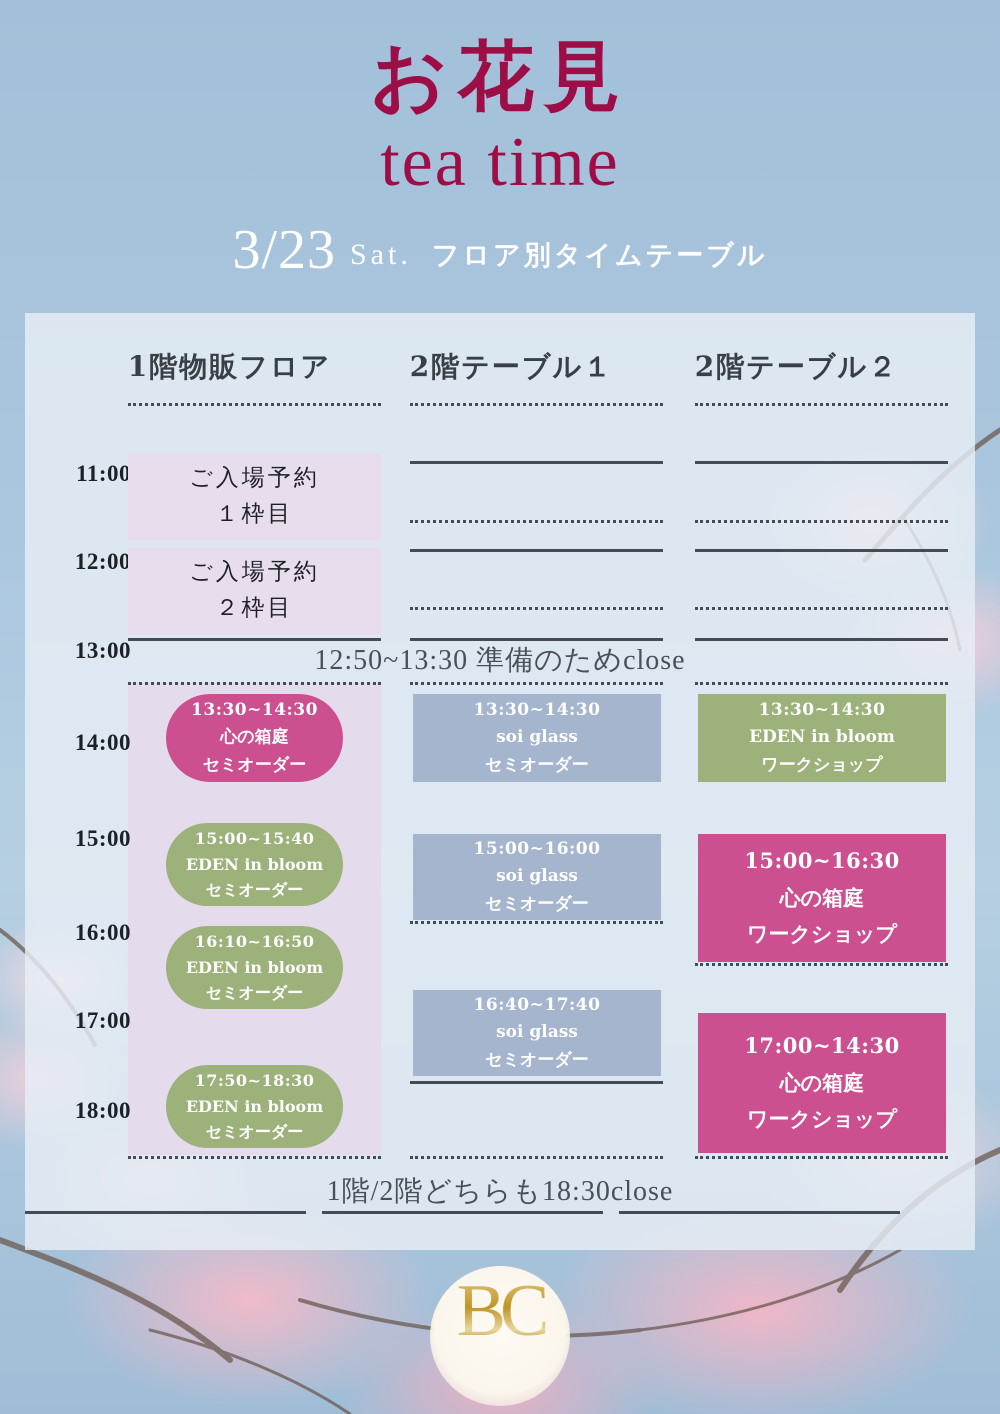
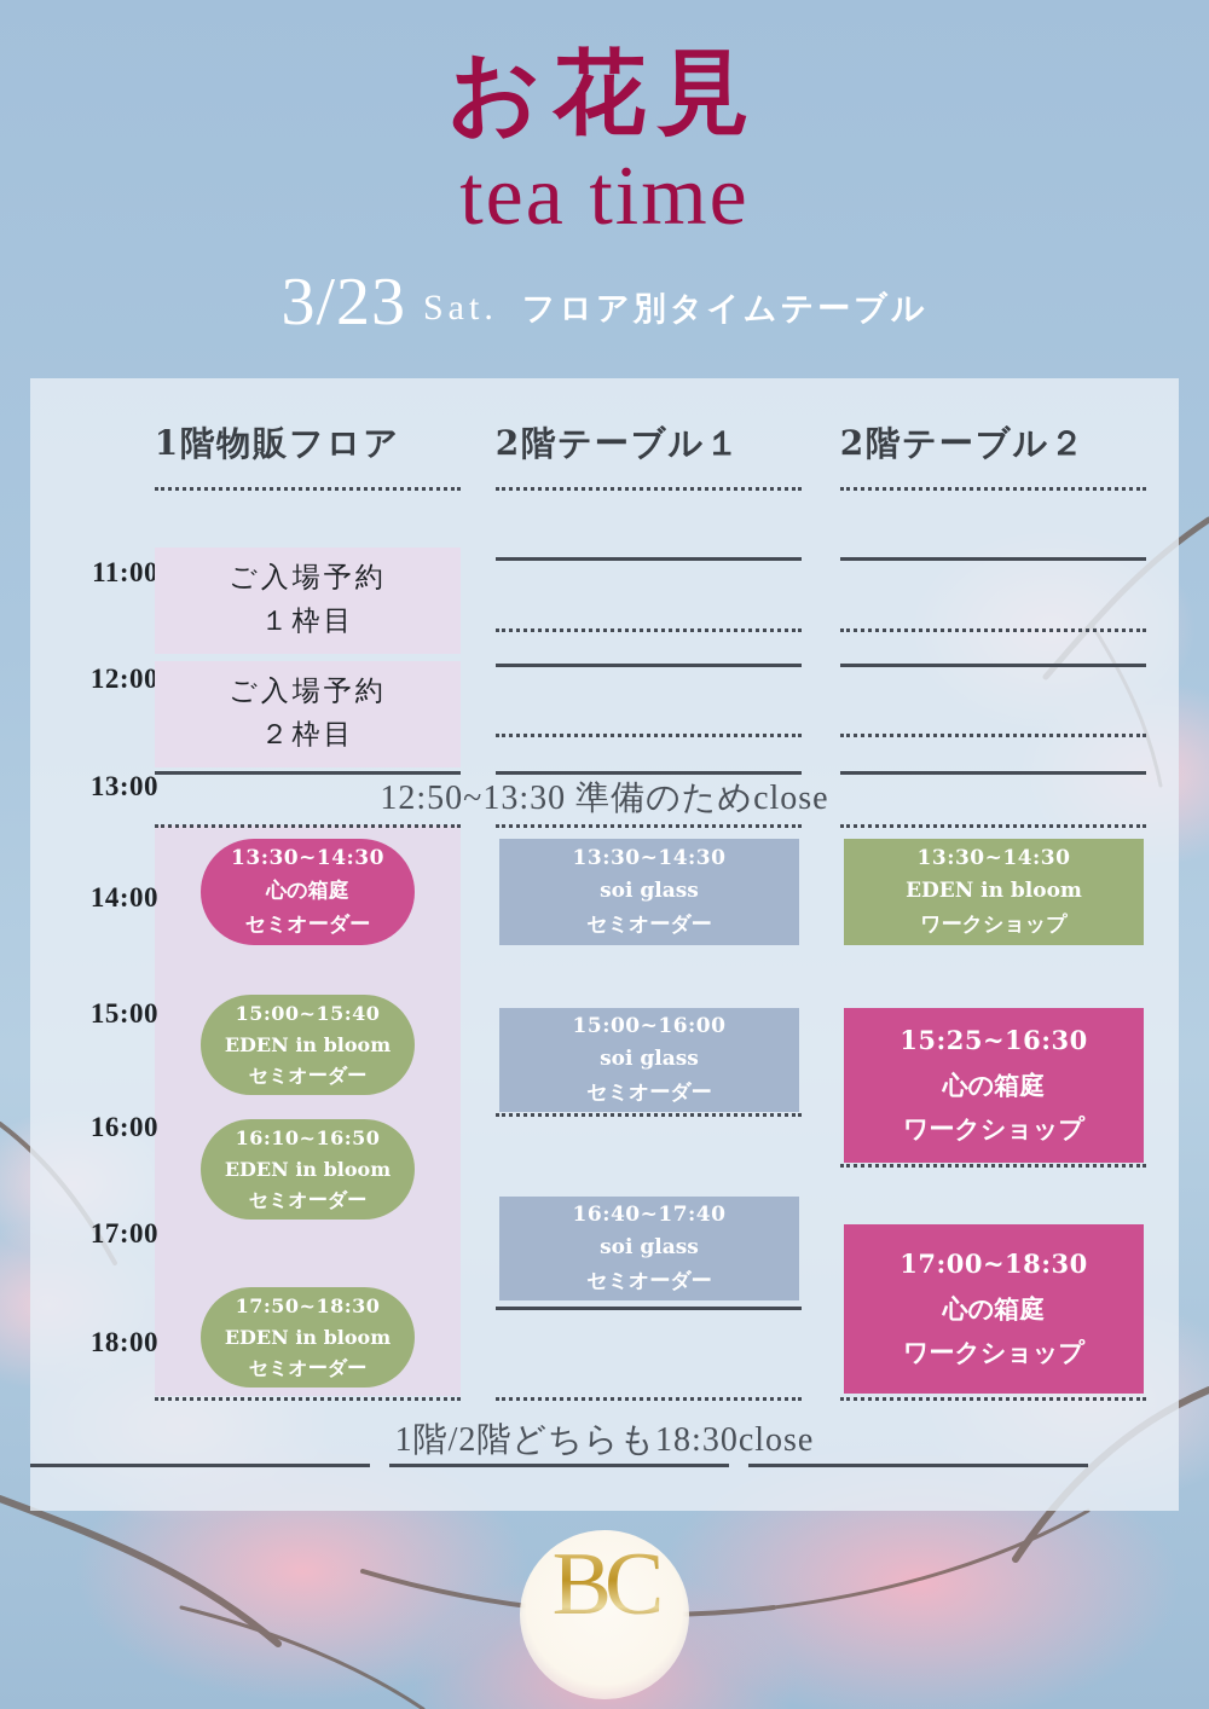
  お花見
  tea time
  3/23 Sat. フロア別タイムテーブル
  1階物販フロア
  2階テーブル１
  2階テーブル２
  11:00
  12:00
  13:00
  14:00
  15:00
  16:00
  17:00
  18:00
  ご入場予約
  １枠目
  ご入場予約
  ２枠目
  12:50~13:30 準備のためclose
  1階/2階どちらも18:30close
  13:30~14:30
  心の箱庭
  セミオーダー
  15:00~15:40
  EDEN in bloom
  セミオーダー
  16:10~16:50
  EDEN in bloom
  セミオーダー
  17:50~18:30
  EDEN in bloom
  セミオーダー
  13:30~14:30
  soi glass
  セミオーダー
  15:00~16:00
  soi glass
  セミオーダー
  16:40~17:40
  soi glass
  セミオーダー
  13:30~14:30
  EDEN in bloom
  ワークショップ
- 15:00~16:30
+ 15:25~16:30
  心の箱庭
  ワークショップ
- 17:00~14:30
+ 17:00~18:30
  心の箱庭
  ワークショップ
  BC
